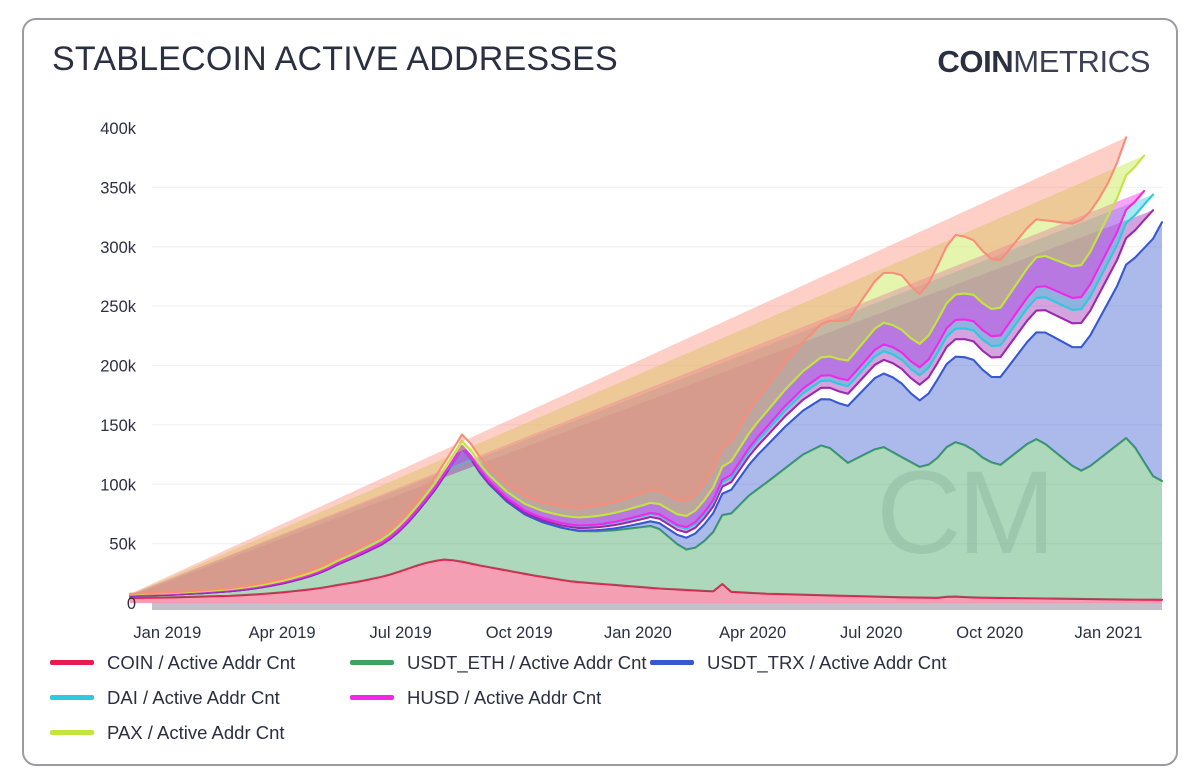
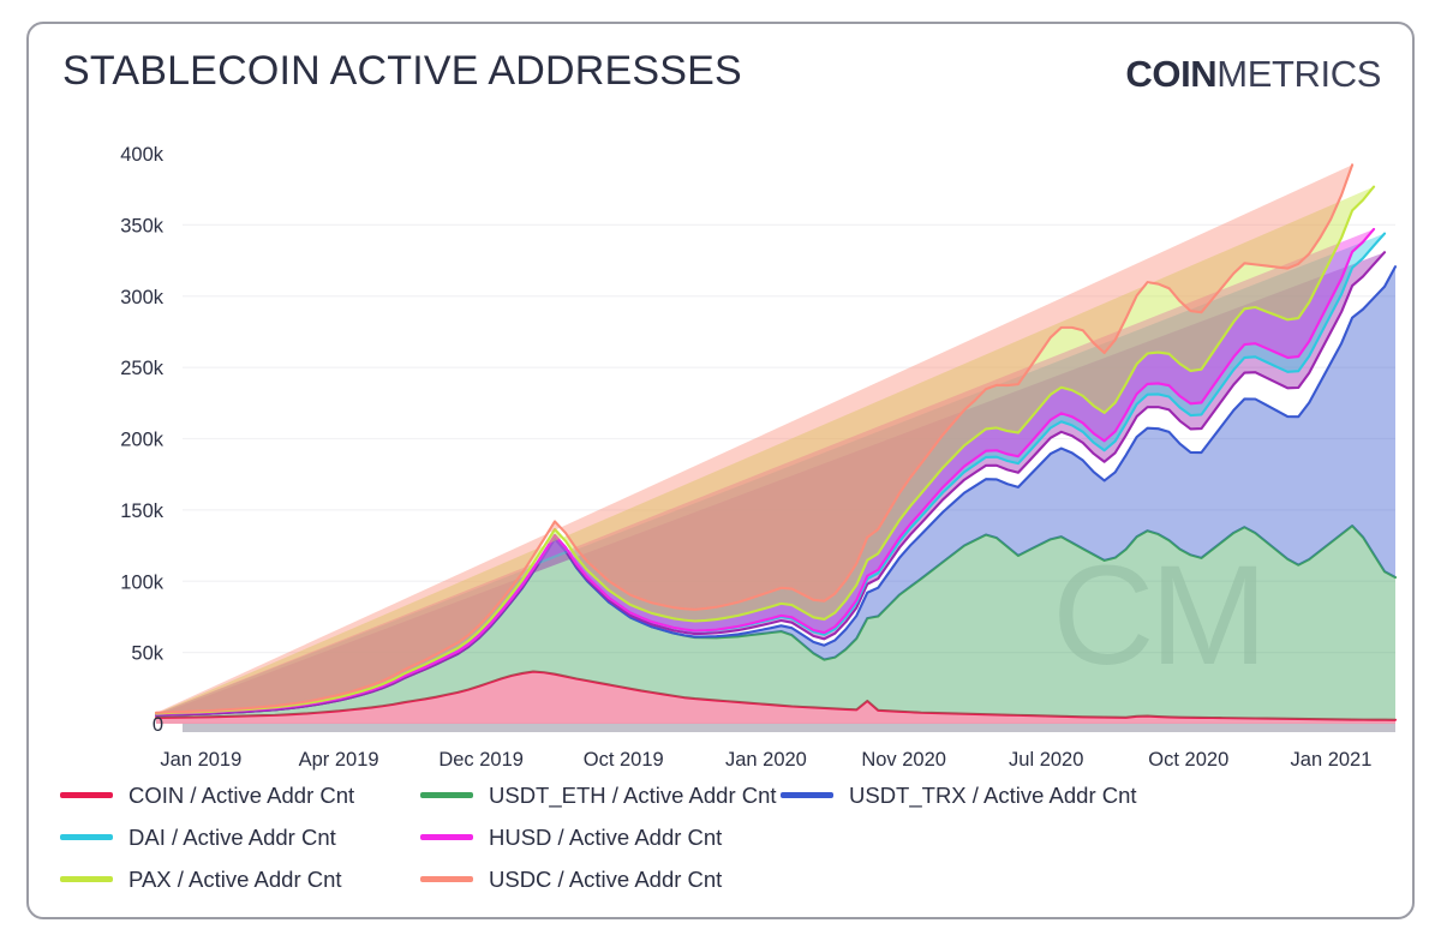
  STABLECOIN ACTIVE ADDRESSES
  COINMETRICS
  CM
  0
  50k
  100k
  150k
  200k
  250k
  300k
  350k
  400k
  Jan 2019
  Apr 2019
- Jul 2019
+ Dec 2019
  Oct 2019
  Jan 2020
- Apr 2020
+ Nov 2020
  Jul 2020
  Oct 2020
  Jan 2021
  COIN / Active Addr Cnt
  USDT_ETH / Active Addr Cnt
  USDT_TRX / Active Addr Cnt
  DAI / Active Addr Cnt
  HUSD / Active Addr Cnt
  PAX / Active Addr Cnt
+ USDC / Active Addr Cnt
